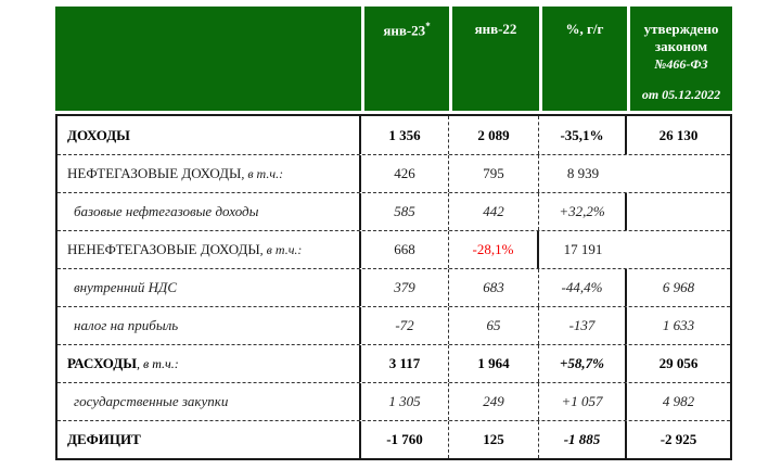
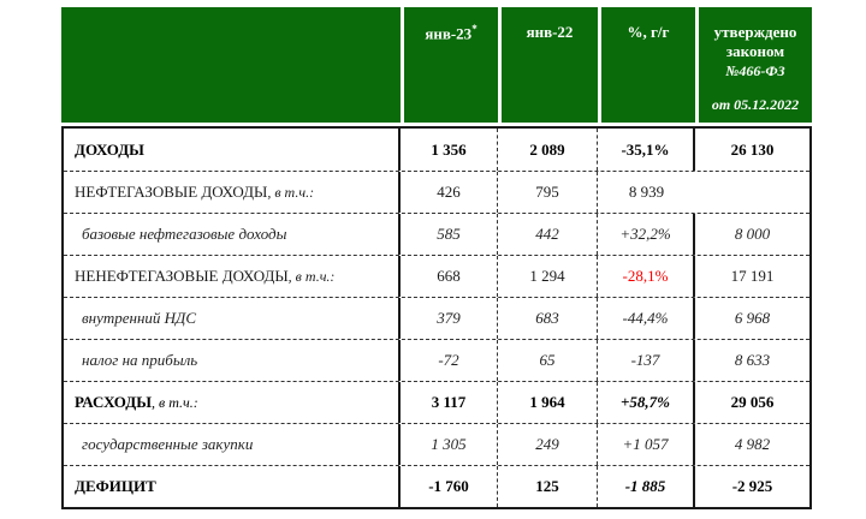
  янв-23*
  янв-22
  %, г/г
  утверждено
  законом
  №466-ФЗ
  от 05.12.2022
  ДОХОДЫ
  1 356
  2 089
  -35,1%
  26 130
  НЕФТЕГАЗОВЫЕ ДОХОДЫ
  , в т.ч.:
  426
  795
  8 939
  базовые нефтегазовые доходы
  585
  442
  +32,2%
+ 8 000
  НЕНЕФТЕГАЗОВЫЕ ДОХОДЫ
  , в т.ч.:
  668
+ 1 294
  -28,1%
  17 191
  внутренний НДС
  379
  683
  -44,4%
  6 968
  налог на прибыль
  -72
  65
  -137
- 1 633
+ 8 633
  РАСХОДЫ
  , в т.ч.:
  3 117
  1 964
  +58,7%
  29 056
  государственные закупки
  1 305
  249
  +1 057
  4 982
  ДЕФИЦИТ
  -1 760
  125
  -1 885
  -2 925
